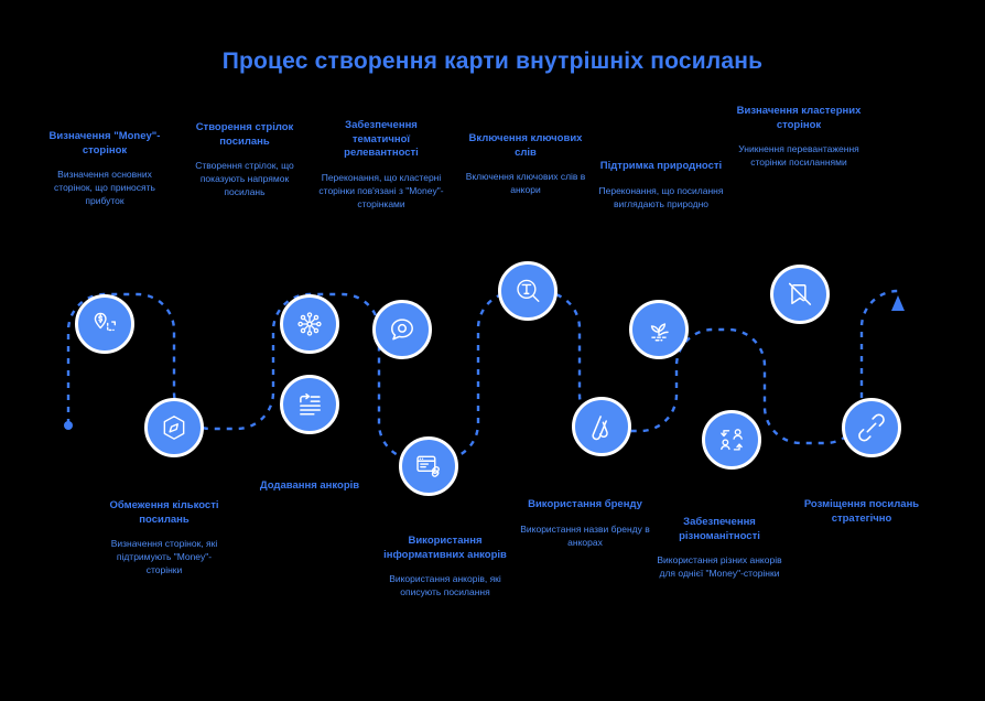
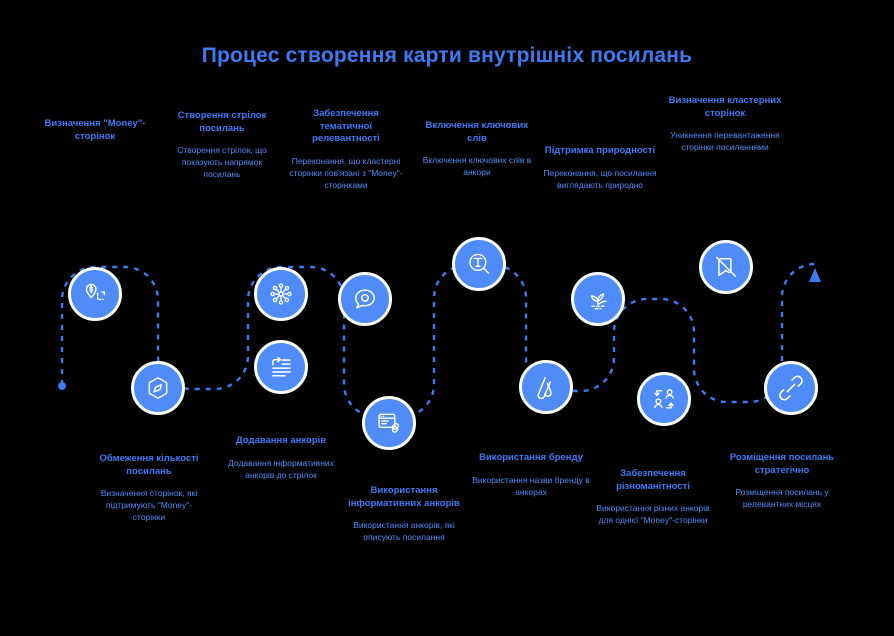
  Процес створення карти внутрішніх посилань
  Визначення "Money"-сторінок
- Визначення основних сторінок, що приносять прибуток
  Створення стрілок посилань
  Створення стрілок, що показують напрямок посилань
  Забезпечення тематичної релевантності
  Переконання, що кластерні сторінки пов'язані з "Money"-сторінками
  Включення ключових слів
  Включення ключових слів в анкори
  Підтримка природності
  Переконання, що посилання виглядають природно
  Визначення кластерних сторінок
  Уникнення перевантаження сторінки посиланнями
  Обмеження кількості посилань
  Визначення сторінок, які підтримують "Money"-сторінки
  Додавання анкорів
+ Додавання інформативних анкорів до стрілок
  Використання інформативних анкорів
  Використання анкорів, які описують посилання
  Використання бренду
  Використання назви бренду в анкорах
  Забезпечення різноманітності
  Використання різних анкорів для однієї "Money"-сторінки
  Розміщення посилань стратегічно
+ Розміщення посилань у релевантних місцях
